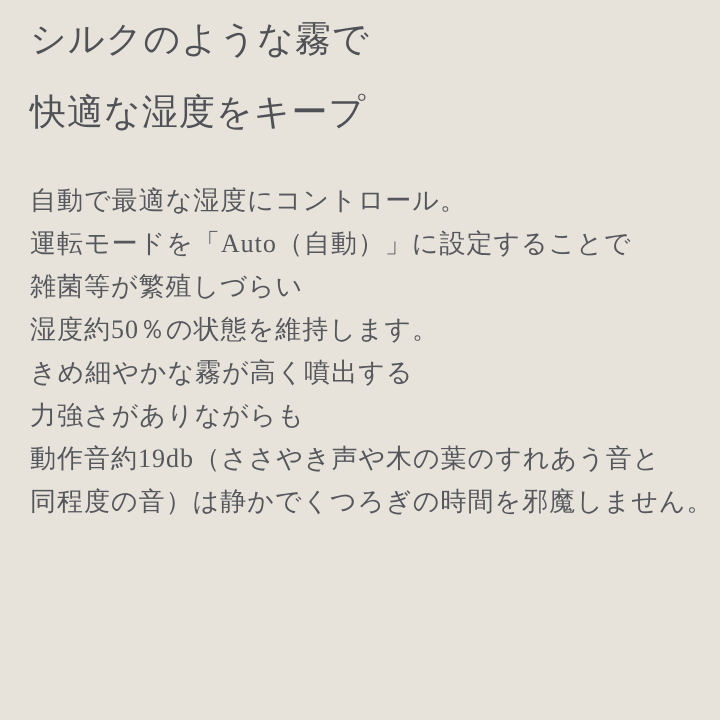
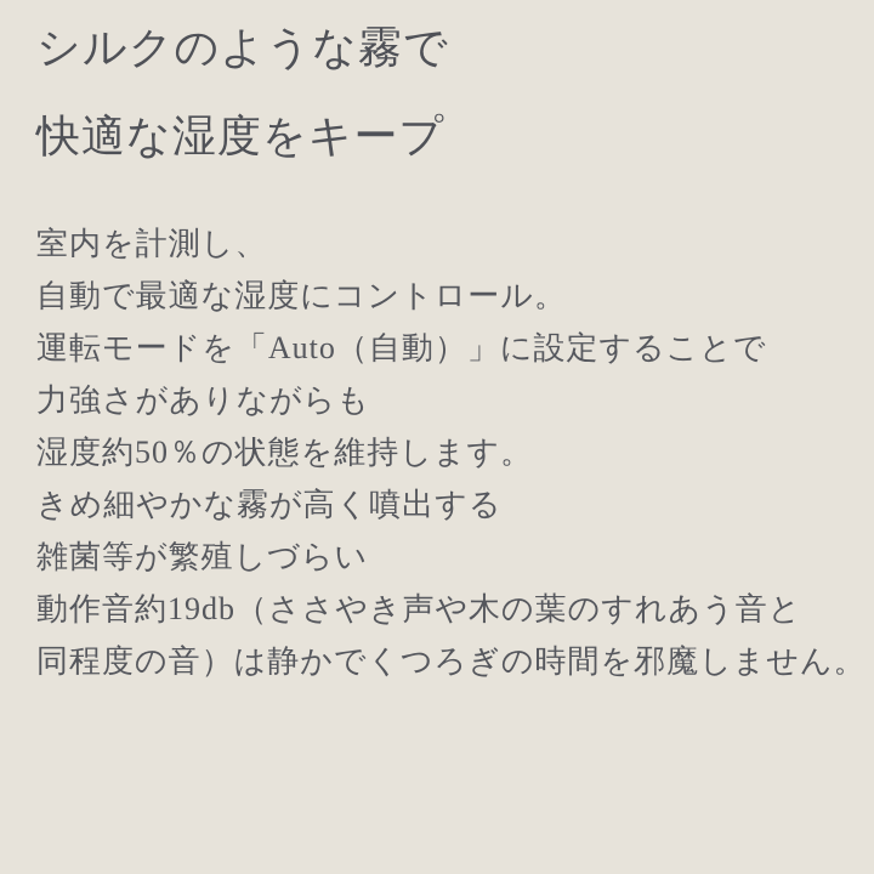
  シルクのような霧で
  快適な湿度をキープ
+ 室内を計測し、
  自動で最適な湿度にコントロール。
  運転モードを「Auto（自動）」に設定することで
- 雑菌等が繁殖しづらい
+ 力強さがありながらも
  湿度約50％の状態を維持します。
  きめ細やかな霧が高く噴出する
- 力強さがありながらも
+ 雑菌等が繁殖しづらい
  動作音約19db（ささやき声や木の葉のすれあう音と
  同程度の音）は静かでくつろぎの時間を邪魔しません。
